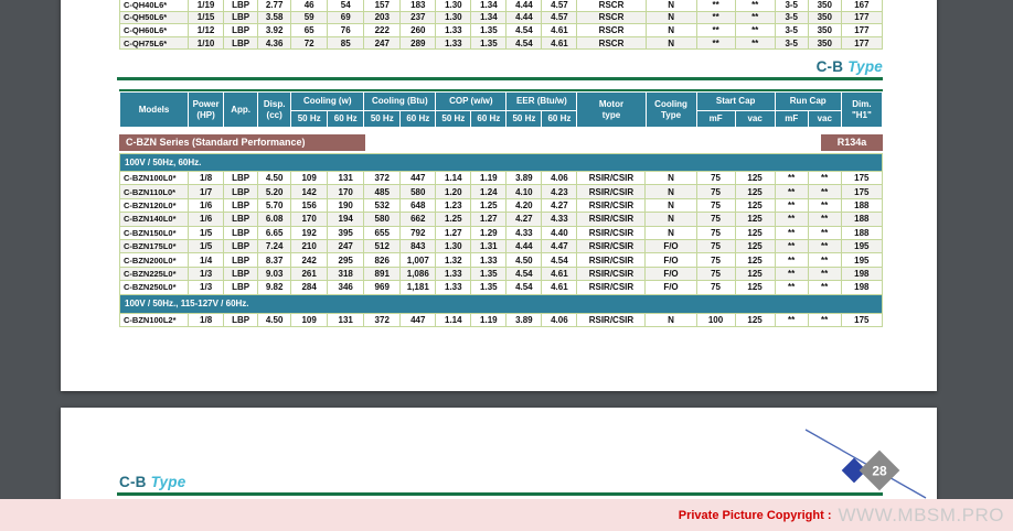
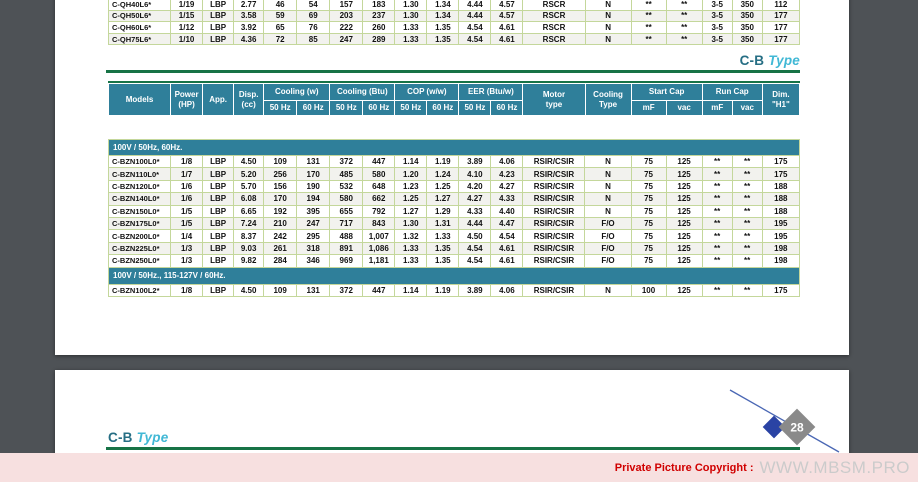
- C-QH40L6*	1/19	LBP	2.77	46	54	157	183	1.30	1.34	4.44	4.57	RSCR	N	**	**	3-5	350	167
+ C-QH40L6*	1/19	LBP	2.77	46	54	157	183	1.30	1.34	4.44	4.57	RSCR	N	**	**	3-5	350	112
  C-QH50L6*	1/15	LBP	3.58	59	69	203	237	1.30	1.34	4.44	4.57	RSCR	N	**	**	3-5	350	177
  C-QH60L6*	1/12	LBP	3.92	65	76	222	260	1.33	1.35	4.54	4.61	RSCR	N	**	**	3-5	350	177
  C-QH75L6*	1/10	LBP	4.36	72	85	247	289	1.33	1.35	4.54	4.61	RSCR	N	**	**	3-5	350	177
  C-B Type
  Models	Power(HP)	App.	Disp.(cc)	Cooling (w)	Cooling (Btu)	COP (w/w)	EER (Btu/w)	Motortype	CoolingType	Start Cap	Run Cap	Dim."H1"
  50 Hz	60 Hz	50 Hz	60 Hz	50 Hz	60 Hz	50 Hz	60 Hz	mF	vac	mF	vac
- C-BZN Series (Standard Performance)
- R134a
  100V / 50Hz, 60Hz.
  C-BZN100L0*	1/8	LBP	4.50	109	131	372	447	1.14	1.19	3.89	4.06	RSIR/CSIR	N	75	125	**	**	175
- C-BZN110L0*	1/7	LBP	5.20	142	170	485	580	1.20	1.24	4.10	4.23	RSIR/CSIR	N	75	125	**	**	175
+ C-BZN110L0*	1/7	LBP	5.20	256	170	485	580	1.20	1.24	4.10	4.23	RSIR/CSIR	N	75	125	**	**	175
  C-BZN120L0*	1/6	LBP	5.70	156	190	532	648	1.23	1.25	4.20	4.27	RSIR/CSIR	N	75	125	**	**	188
  C-BZN140L0*	1/6	LBP	6.08	170	194	580	662	1.25	1.27	4.27	4.33	RSIR/CSIR	N	75	125	**	**	188
  C-BZN150L0*	1/5	LBP	6.65	192	395	655	792	1.27	1.29	4.33	4.40	RSIR/CSIR	N	75	125	**	**	188
- C-BZN175L0*	1/5	LBP	7.24	210	247	512	843	1.30	1.31	4.44	4.47	RSIR/CSIR	F/O	75	125	**	**	195
+ C-BZN175L0*	1/5	LBP	7.24	210	247	717	843	1.30	1.31	4.44	4.47	RSIR/CSIR	F/O	75	125	**	**	195
- C-BZN200L0*	1/4	LBP	8.37	242	295	826	1,007	1.32	1.33	4.50	4.54	RSIR/CSIR	F/O	75	125	**	**	195
+ C-BZN200L0*	1/4	LBP	8.37	242	295	488	1,007	1.32	1.33	4.50	4.54	RSIR/CSIR	F/O	75	125	**	**	195
  C-BZN225L0*	1/3	LBP	9.03	261	318	891	1,086	1.33	1.35	4.54	4.61	RSIR/CSIR	F/O	75	125	**	**	198
  C-BZN250L0*	1/3	LBP	9.82	284	346	969	1,181	1.33	1.35	4.54	4.61	RSIR/CSIR	F/O	75	125	**	**	198
  100V / 50Hz., 115-127V / 60Hz.
  C-BZN100L2*	1/8	LBP	4.50	109	131	372	447	1.14	1.19	3.89	4.06	RSIR/CSIR	N	100	125	**	**	175
  28
  C-B Type
  Private Picture Copyright :
  WWW.MBSM.PRO
